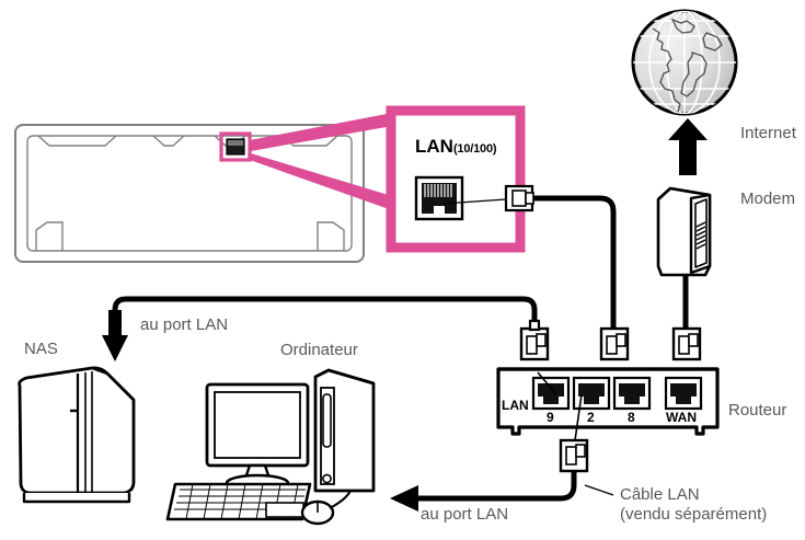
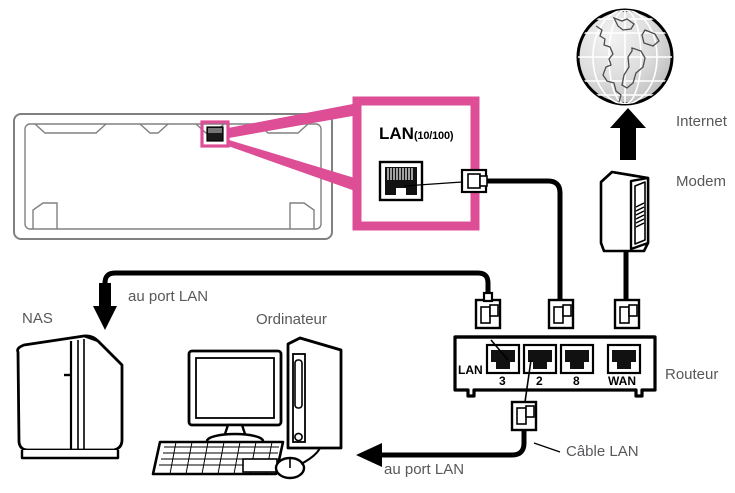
  LAN(10/100)
  Internet
  Modem
  Routeur
  NAS
  Ordinateur
  au port LAN
  au port LAN
  Câble LAN
- (vendu séparément)
  LAN
- 9
+ 3
  2
  8
  WAN
